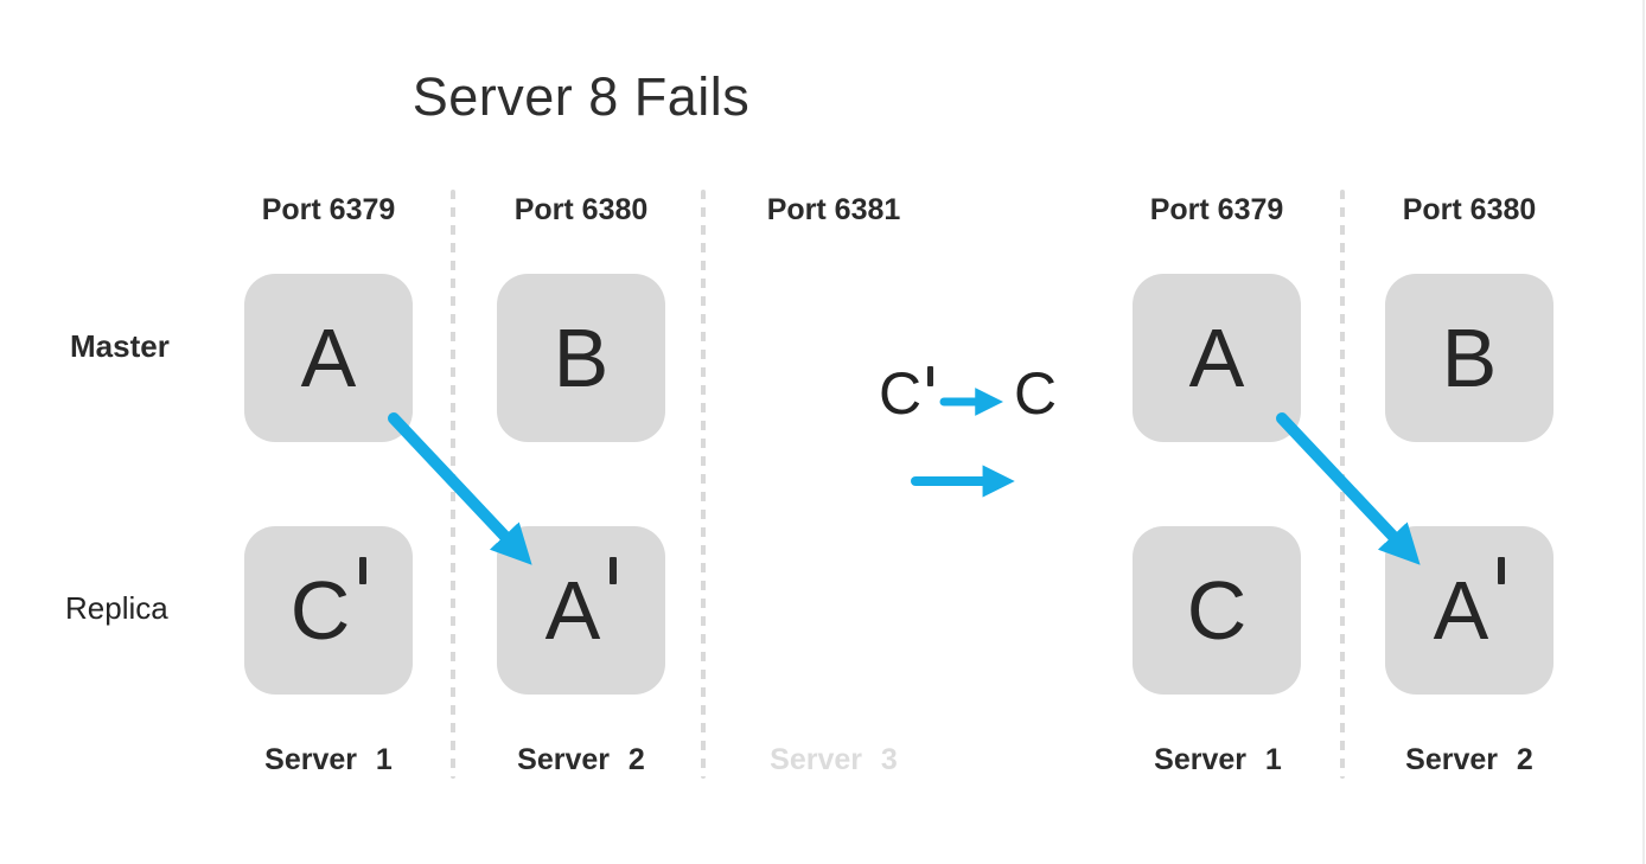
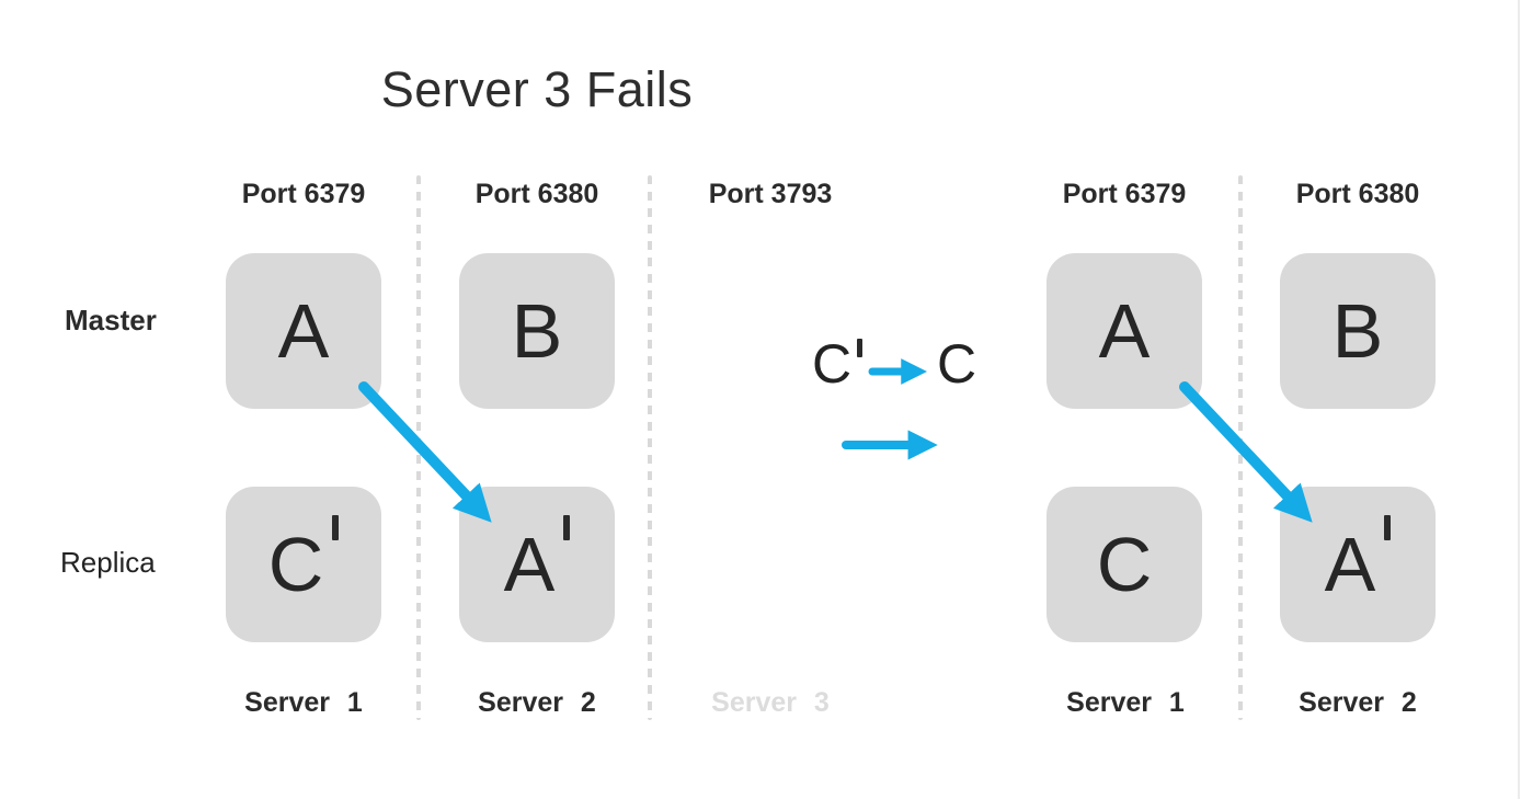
- Server 8 Fails
+ Server 3 Fails
  Port 6379
  Port 6380
- Port 6381
+ Port 3793
  Master
  Replica
  A
  B
  C
  A
  Server 1
  Server 2
  Server 3
  C
  C
  Port 6379
  Port 6380
  A
  B
  C
  A
  Server 1
  Server 2
